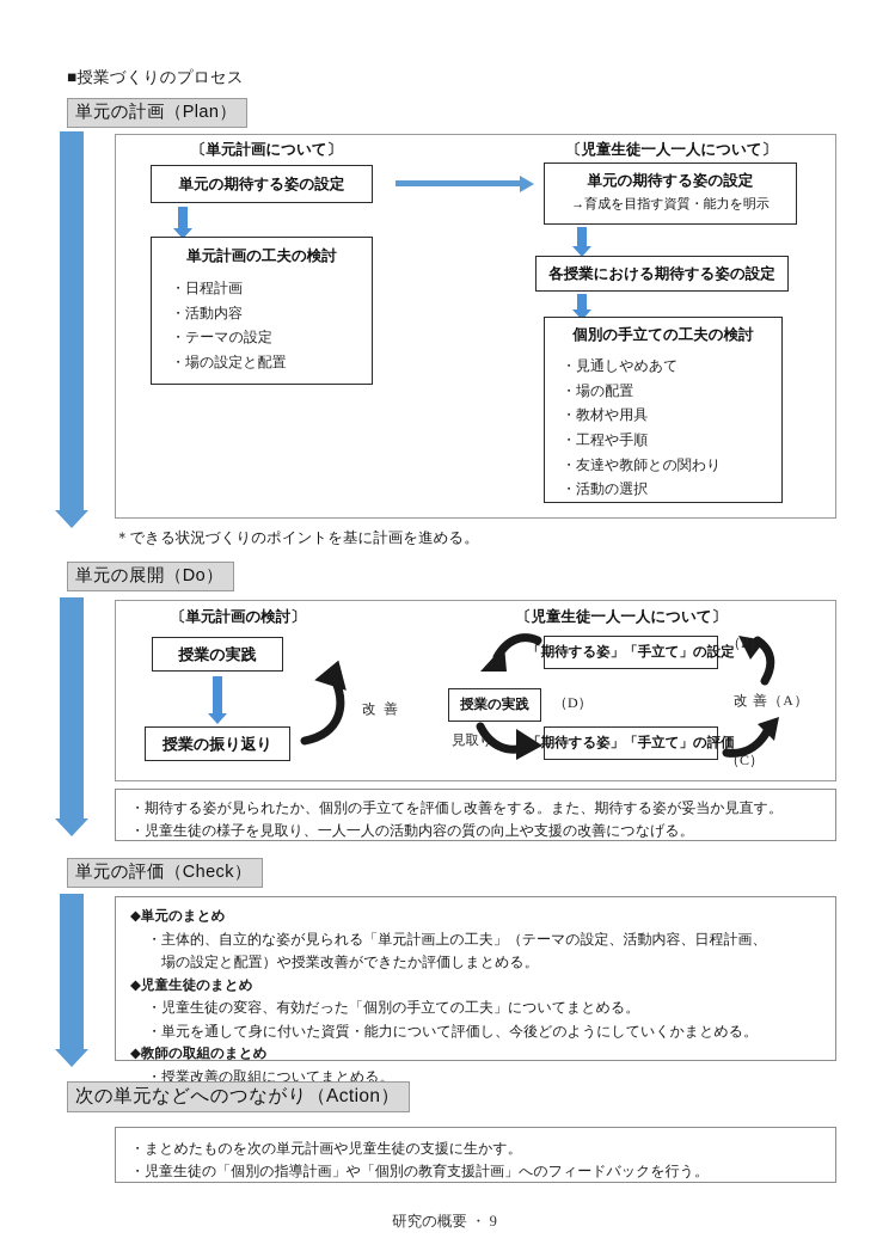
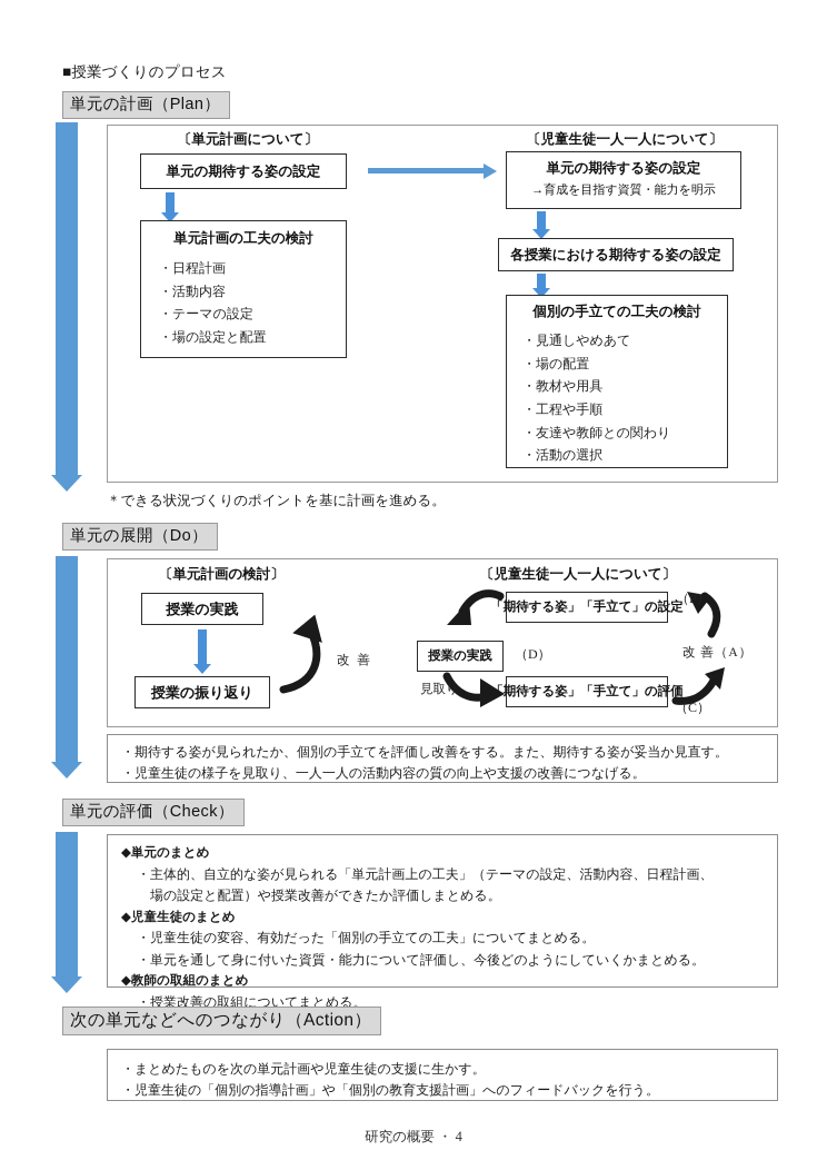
  ■授業づくりのプロセス
  単元の計画（Plan）
  〔単元計画について〕
  〔児童生徒一人一人について〕
  単元の期待する姿の設定
  単元計画の工夫の検討
  ・日程計画
  ・活動内容
  ・テーマの設定
  ・場の設定と配置
  単元の期待する姿の設定
  →育成を目指す資質・能力を明示
  各授業における期待する姿の設定
  個別の手立ての工夫の検討
  ・見通しやめあて
  ・場の配置
  ・教材や用具
  ・工程や手順
  ・友達や教師との関わり
  ・活動の選択
  ＊できる状況づくりのポイントを基に計画を進める。
  単元の展開（Do）
  〔単元計画の検討〕
  〔児童生徒一人一人について〕
  授業の実践
  授業の振り返り
  改 善
  授業の実践
  「期待する姿」「手立て」の設定
  期待する姿」「手立て」の評価
  （P）
  （D）
  （C）
  改 善（A）
  見取り
  ・期待する姿が見られたか、個別の手立てを評価し改善をする。また、期待する姿が妥当か見直す。
  ・児童生徒の様子を見取り、一人一人の活動内容の質の向上や支援の改善につなげる。
  単元の評価（Check）
  ◆単元のまとめ
  ・主体的、自立的な姿が見られる「単元計画上の工夫」（テーマの設定、活動内容、日程計画、
  場の設定と配置）や授業改善ができたか評価しまとめる。
  ◆児童生徒のまとめ
  ・児童生徒の変容、有効だった「個別の手立ての工夫」についてまとめる。
  ・単元を通して身に付いた資質・能力について評価し、今後どのようにしていくかまとめる。
  ◆教師の取組のまとめ
  ・授業改善の取組についてまとめる。
  次の単元などへのつながり（Action）
  ・まとめたものを次の単元計画や児童生徒の支援に生かす。
  ・児童生徒の「個別の指導計画」や「個別の教育支援計画」へのフィードバックを行う。
- 研究の概要 ・ 9
+ 研究の概要 ・ 4
